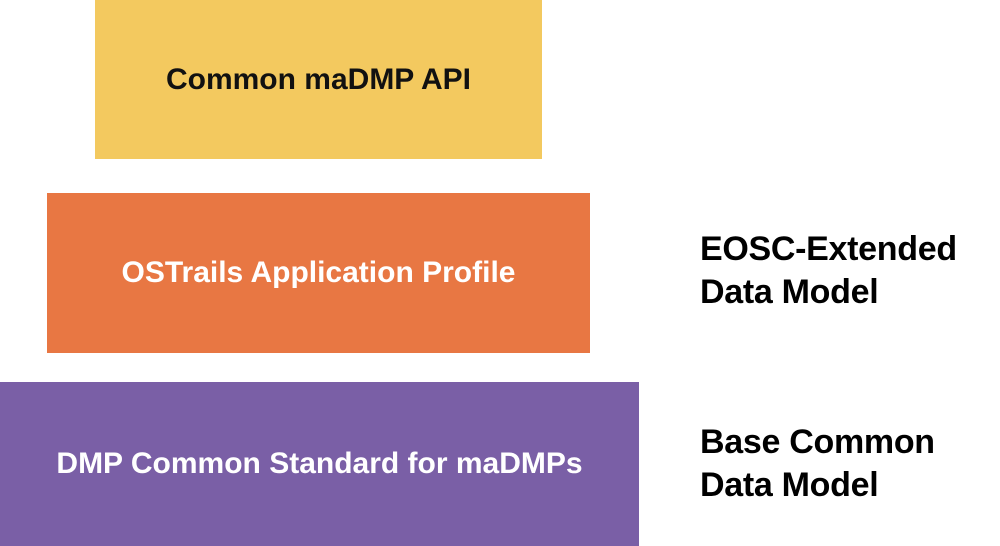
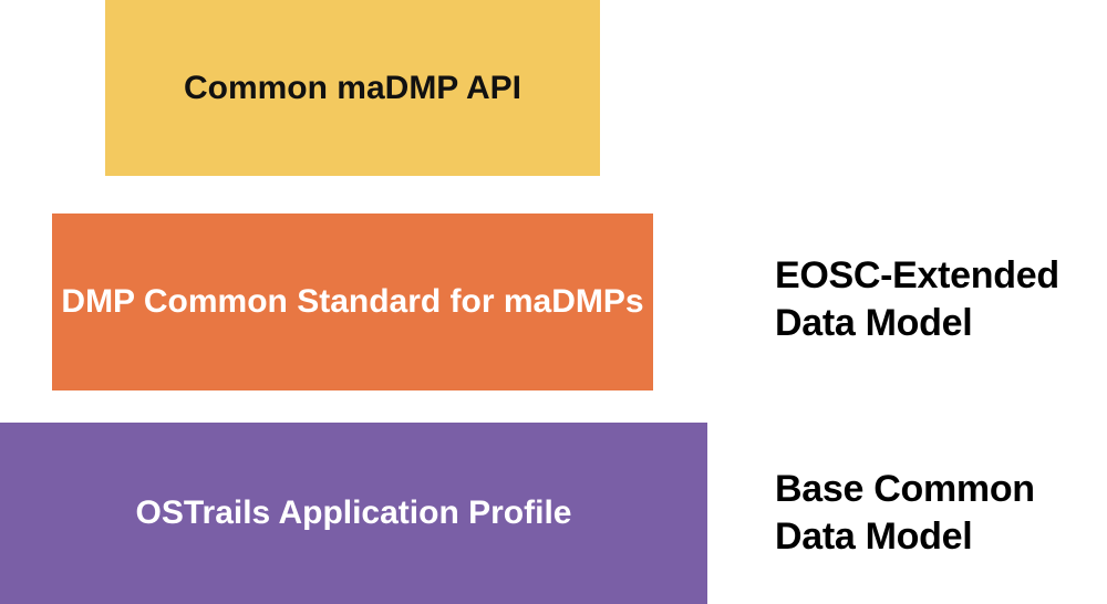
  Common maDMP API
- OSTrails Application Profile
+ DMP Common Standard for maDMPs
  EOSC-Extended
  Data Model
- DMP Common Standard for maDMPs
+ OSTrails Application Profile
  Base Common
  Data Model
